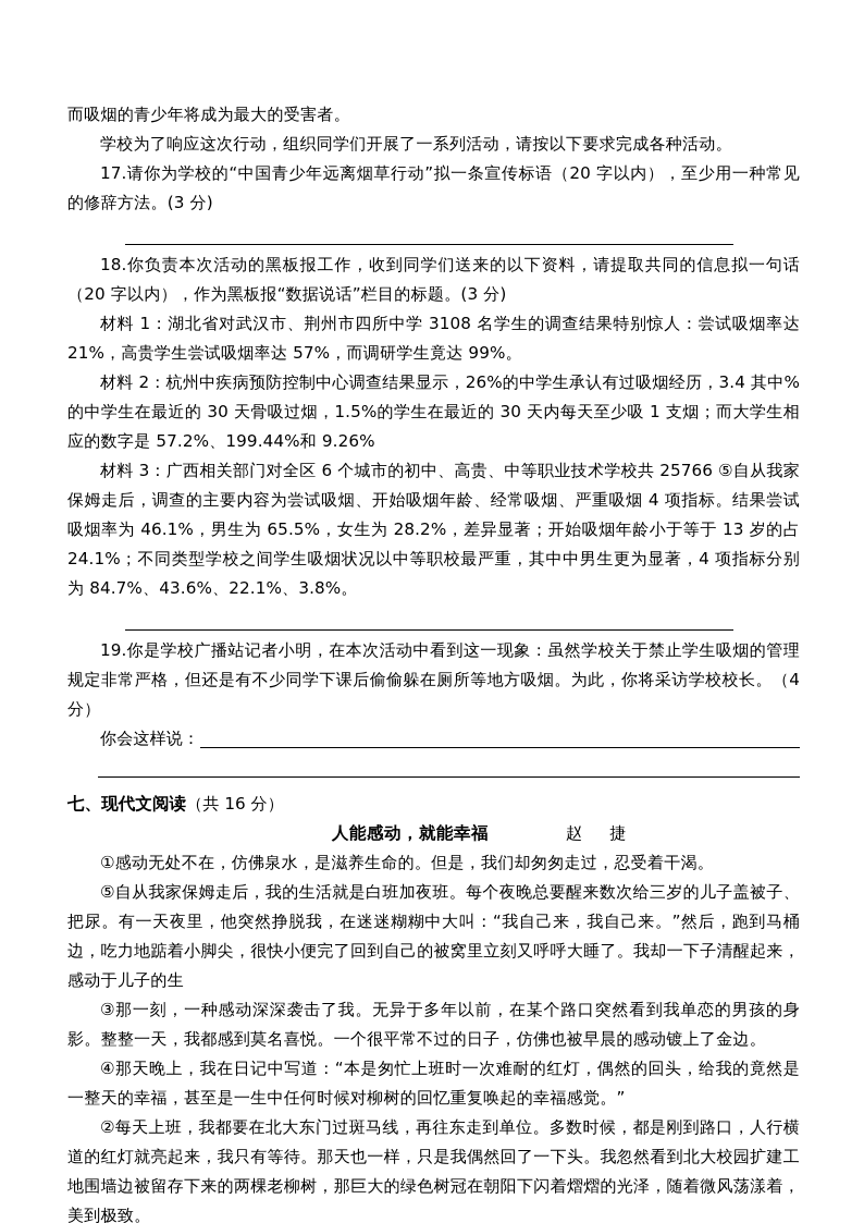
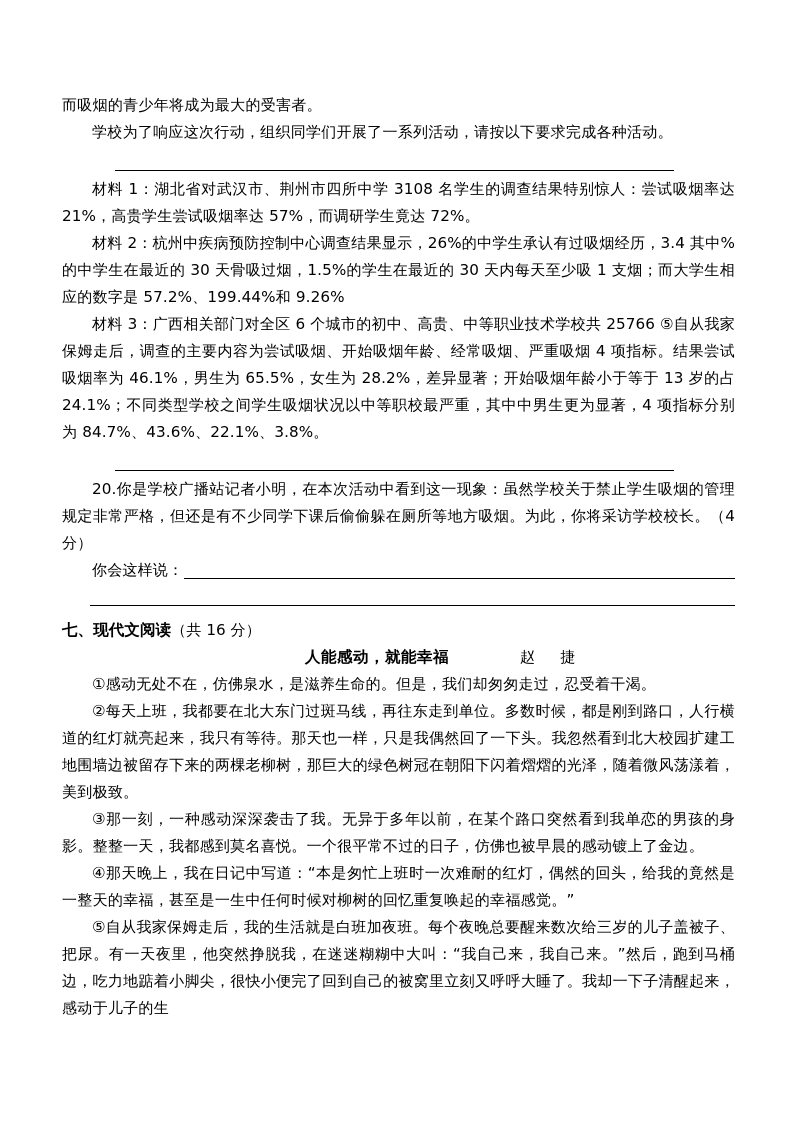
  而吸烟的青少年将成为最大的受害者。
  学校为了响应这次行动，组织同学们开展了一系列活动，请按以下要求完成各种活动。
- 17.请你为学校的“中国青少年远离烟草行动”拟一条宣传标语（20 字以内），至少用一种常见的修辞方法。(3 分)
- 18.你负责本次活动的黑板报工作，收到同学们送来的以下资料，请提取共同的信息拟一句话（20 字以内），作为黑板报“数据说话”栏目的标题。(3 分)
- 材料 1：湖北省对武汉市、荆州市四所中学 3108 名学生的调查结果特别惊人：尝试吸烟率达 21%，高贵学生尝试吸烟率达 57%，而调研学生竟达 99%。
+ 材料 1：湖北省对武汉市、荆州市四所中学 3108 名学生的调查结果特别惊人：尝试吸烟率达 21%，高贵学生尝试吸烟率达 57%，而调研学生竟达 72%。
  材料 2：杭州中疾病预防控制中心调查结果显示，26%的中学生承认有过吸烟经历，3.4 其中%的中学生在最近的 30 天骨吸过烟，1.5%的学生在最近的 30 天内每天至少吸 1 支烟；而大学生相应的数字是 57.2%、199.44%和 9.26%
  材料 3：广西相关部门对全区 6 个城市的初中、高贵、中等职业技术学校共 25766 ⑤自从我家保姆走后，调查的主要内容为尝试吸烟、开始吸烟年龄、经常吸烟、严重吸烟 4 项指标。结果尝试吸烟率为 46.1%，男生为 65.5%，女生为 28.2%，差异显著；开始吸烟年龄小于等于 13 岁的占 24.1%；不同类型学校之间学生吸烟状况以中等职校最严重，其中中男生更为显著，4 项指标分别为 84.7%、43.6%、22.1%、3.8%。
- 19.你是学校广播站记者小明，在本次活动中看到这一现象：虽然学校关于禁止学生吸烟的管理规定非常严格，但还是有不少同学下课后偷偷躲在厕所等地方吸烟。为此，你将采访学校校长。（4 分）
+ 20.你是学校广播站记者小明，在本次活动中看到这一现象：虽然学校关于禁止学生吸烟的管理规定非常严格，但还是有不少同学下课后偷偷躲在厕所等地方吸烟。为此，你将采访学校校长。（4 分）
  你会这样说：
  七、现代文阅读（共 16 分）
  人能感动，就能幸福
  赵 捷
  ①感动无处不在，仿佛泉水，是滋养生命的。但是，我们却匆匆走过，忍受着干渴。
- ⑤自从我家保姆走后，我的生活就是白班加夜班。每个夜晚总要醒来数次给三岁的儿子盖被子、把尿。有一天夜里，他突然挣脱我，在迷迷糊糊中大叫：“我自己来，我自己来。”然后，跑到马桶边，吃力地踮着小脚尖，很快小便完了回到自己的被窝里立刻又呼呼大睡了。我却一下子清醒起来，感动于儿子的生
+ ②每天上班，我都要在北大东门过斑马线，再往东走到单位。多数时候，都是刚到路口，人行横道的红灯就亮起来，我只有等待。那天也一样，只是我偶然回了一下头。我忽然看到北大校园扩建工地围墙边被留存下来的两棵老柳树，那巨大的绿色树冠在朝阳下闪着熠熠的光泽，随着微风荡漾着，美到极致。
  ③那一刻，一种感动深深袭击了我。无异于多年以前，在某个路口突然看到我单恋的男孩的身影。整整一天，我都感到莫名喜悦。一个很平常不过的日子，仿佛也被早晨的感动镀上了金边。
  ④那天晚上，我在日记中写道：“本是匆忙上班时一次难耐的红灯，偶然的回头，给我的竟然是一整天的幸福，甚至是一生中任何时候对柳树的回忆重复唤起的幸福感觉。”
- ②每天上班，我都要在北大东门过斑马线，再往东走到单位。多数时候，都是刚到路口，人行横道的红灯就亮起来，我只有等待。那天也一样，只是我偶然回了一下头。我忽然看到北大校园扩建工地围墙边被留存下来的两棵老柳树，那巨大的绿色树冠在朝阳下闪着熠熠的光泽，随着微风荡漾着，美到极致。
+ ⑤自从我家保姆走后，我的生活就是白班加夜班。每个夜晚总要醒来数次给三岁的儿子盖被子、把尿。有一天夜里，他突然挣脱我，在迷迷糊糊中大叫：“我自己来，我自己来。”然后，跑到马桶边，吃力地踮着小脚尖，很快小便完了回到自己的被窝里立刻又呼呼大睡了。我却一下子清醒起来，感动于儿子的生
